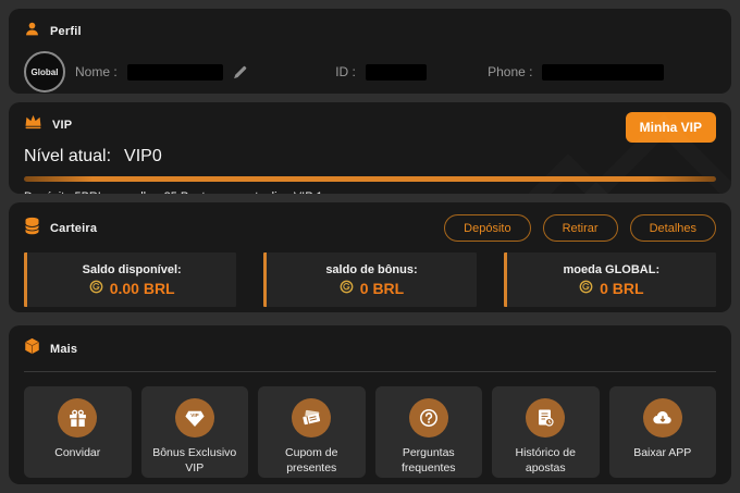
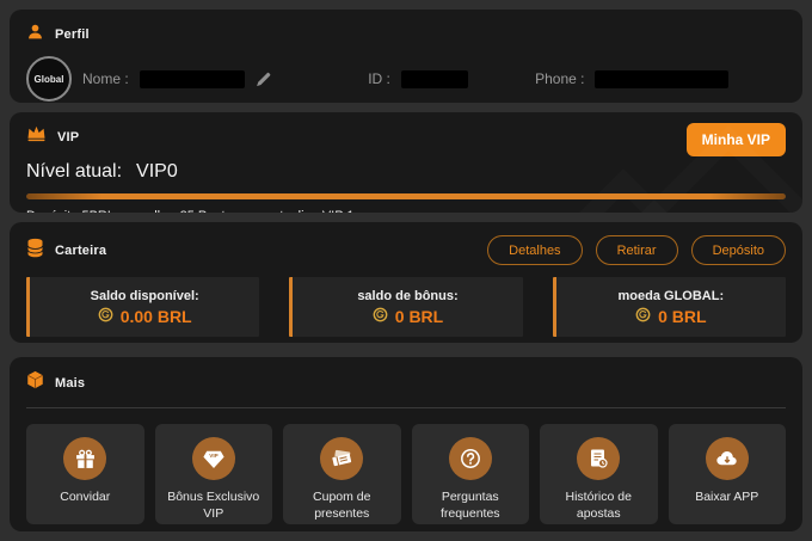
  Perfil
  Global
  Nome :
  ID :
  Phone :
  VIP
  Minha VIP
  Nível atual: VIP0
  Carteira
- Depósito
+ Detalhes
  Retirar
- Detalhes
+ Depósito
  Saldo disponível:
  0.00 BRL
  saldo de bônus:
  0 BRL
  moeda GLOBAL:
  0 BRL
  Mais
  Convidar
  Bônus Exclusivo VIP
  Cupom de presentes
  Perguntas frequentes
  Histórico de apostas
  Baixar APP
